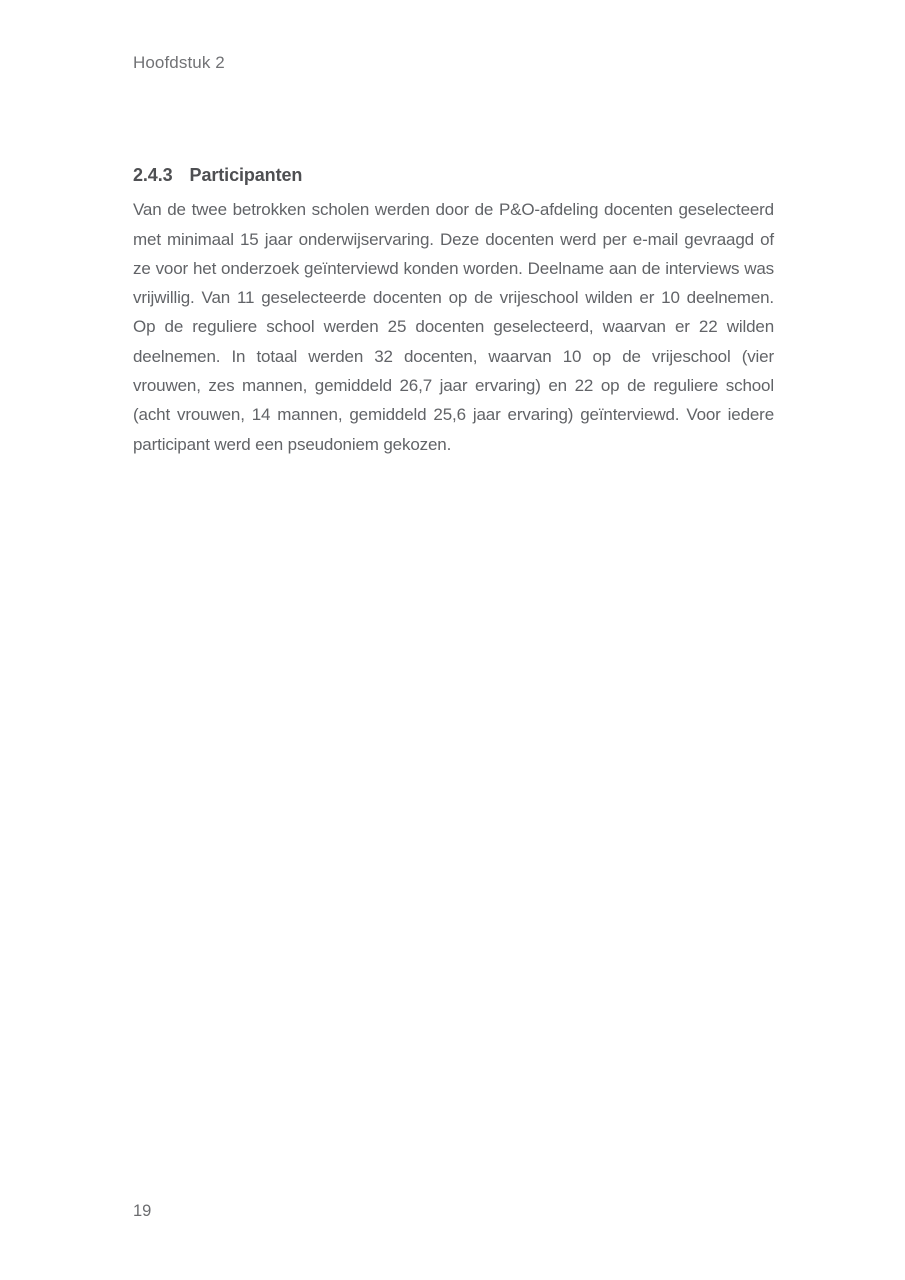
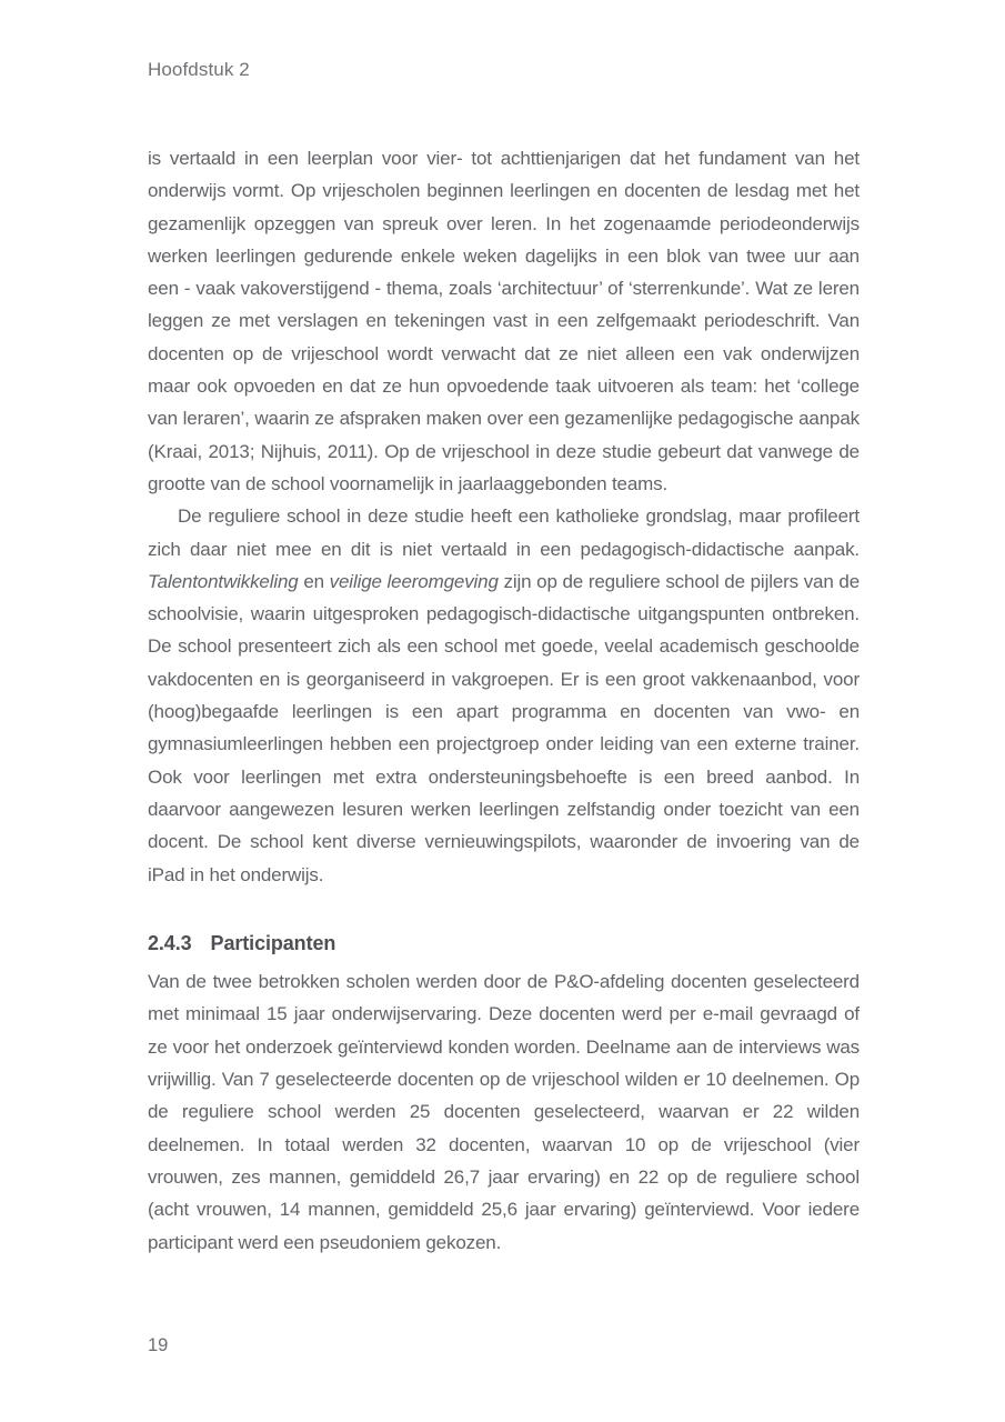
  Hoofdstuk 2
+ is vertaald in een leerplan voor vier- tot achttienjarigen dat het fundament van het onderwijs vormt. Op vrijescholen beginnen leerlingen en docenten de lesdag met het gezamenlijk opzeggen van spreuk over leren. In het zogenaamde periodeonderwijs werken leerlingen gedurende enkele weken dagelijks in een blok van twee uur aan een - vaak vakoverstijgend - thema, zoals ‘architectuur’ of ‘sterrenkunde’. Wat ze leren leggen ze met verslagen en tekeningen vast in een zelfgemaakt periodeschrift. Van docenten op de vrijeschool wordt verwacht dat ze niet alleen een vak onderwijzen maar ook opvoeden en dat ze hun opvoedende taak uitvoeren als team: het ‘college van leraren’, waarin ze afspraken maken over een gezamenlijke pedagogische aanpak (Kraai, 2013; Nijhuis, 2011). Op de vrijeschool in deze studie gebeurt dat vanwege de grootte van de school voornamelijk in jaarlaaggebonden teams.
+ De reguliere school in deze studie heeft een katholieke grondslag, maar profileert zich daar niet mee en dit is niet vertaald in een pedagogisch-didactische aanpak. Talentontwikkeling en veilige leeromgeving zijn op de reguliere school de pijlers van de schoolvisie, waarin uitgesproken pedagogisch-didactische uitgangspunten ontbreken. De school presenteert zich als een school met goede, veelal academisch geschoolde vakdocenten en is georganiseerd in vakgroepen. Er is een groot vakkenaanbod, voor (hoog)begaafde leerlingen is een apart programma en docenten van vwo- en gymnasiumleerlingen hebben een projectgroep onder leiding van een externe trainer. Ook voor leerlingen met extra ondersteuningsbehoefte is een breed aanbod. In daarvoor aangewezen lesuren werken leerlingen zelfstandig onder toezicht van een docent. De school kent diverse vernieuwingspilots, waaronder de invoering van de iPad in het onderwijs.
  2.4.3 Participanten
- Van de twee betrokken scholen werden door de P&O-afdeling docenten geselecteerd met minimaal 15 jaar onderwijservaring. Deze docenten werd per e-mail gevraagd of ze voor het onderzoek geïnterviewd konden worden. Deelname aan de interviews was vrijwillig. Van 11 geselecteerde docenten op de vrijeschool wilden er 10 deelnemen. Op de reguliere school werden 25 docenten geselecteerd, waarvan er 22 wilden deelnemen. In totaal werden 32 docenten, waarvan 10 op de vrijeschool (vier vrouwen, zes mannen, gemiddeld 26,7 jaar ervaring) en 22 op de reguliere school (acht vrouwen, 14 mannen, gemiddeld 25,6 jaar ervaring) geïnterviewd. Voor iedere participant werd een pseudoniem gekozen.
+ Van de twee betrokken scholen werden door de P&O-afdeling docenten geselecteerd met minimaal 15 jaar onderwijservaring. Deze docenten werd per e-mail gevraagd of ze voor het onderzoek geïnterviewd konden worden. Deelname aan de interviews was vrijwillig. Van 7 geselecteerde docenten op de vrijeschool wilden er 10 deelnemen. Op de reguliere school werden 25 docenten geselecteerd, waarvan er 22 wilden deelnemen. In totaal werden 32 docenten, waarvan 10 op de vrijeschool (vier vrouwen, zes mannen, gemiddeld 26,7 jaar ervaring) en 22 op de reguliere school (acht vrouwen, 14 mannen, gemiddeld 25,6 jaar ervaring) geïnterviewd. Voor iedere participant werd een pseudoniem gekozen.
  19
